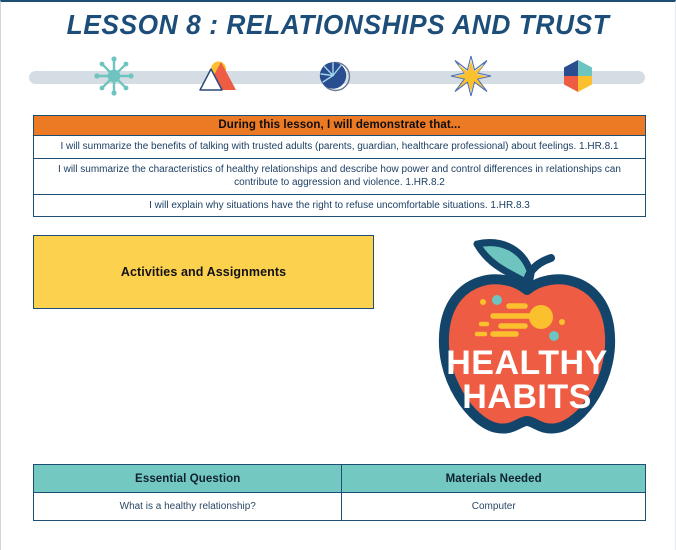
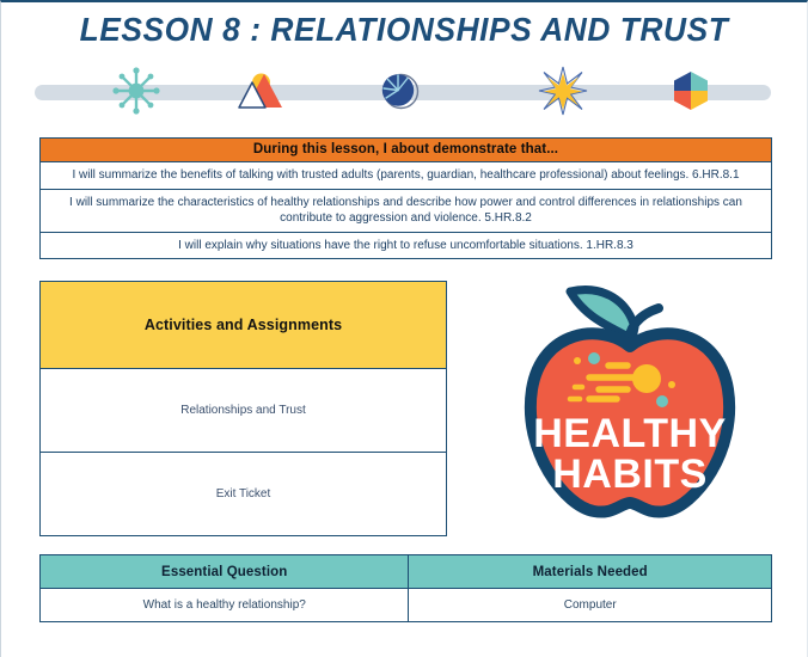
  LESSON 8 : RELATIONSHIPS AND TRUST
- During this lesson, I will demonstrate that...
+ During this lesson, I about demonstrate that...
- I will summarize the benefits of talking with trusted adults (parents, guardian, healthcare professional) about feelings. 1.HR.8.1
+ I will summarize the benefits of talking with trusted adults (parents, guardian, healthcare professional) about feelings. 6.HR.8.1
- I will summarize the characteristics of healthy relationships and describe how power and control differences in relationships can contribute to aggression and violence. 1.HR.8.2
+ I will summarize the characteristics of healthy relationships and describe how power and control differences in relationships can contribute to aggression and violence. 5.HR.8.2
  I will explain why situations have the right to refuse uncomfortable situations. 1.HR.8.3
  Activities and Assignments
+ Relationships and Trust
+ Exit Ticket
  HEALTHY
  HABITS
  Essential Question	Materials Needed
  What is a healthy relationship?	Computer
